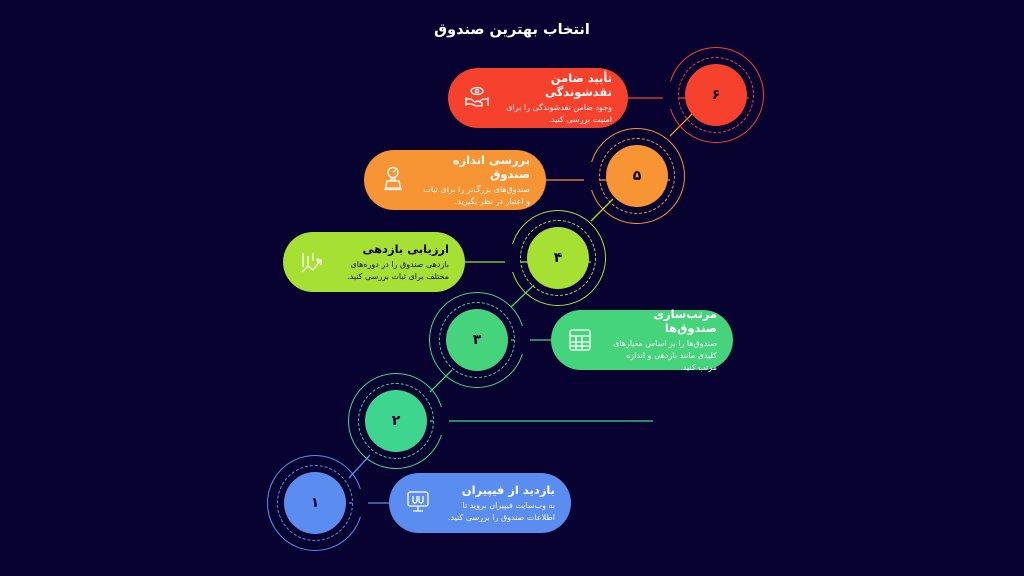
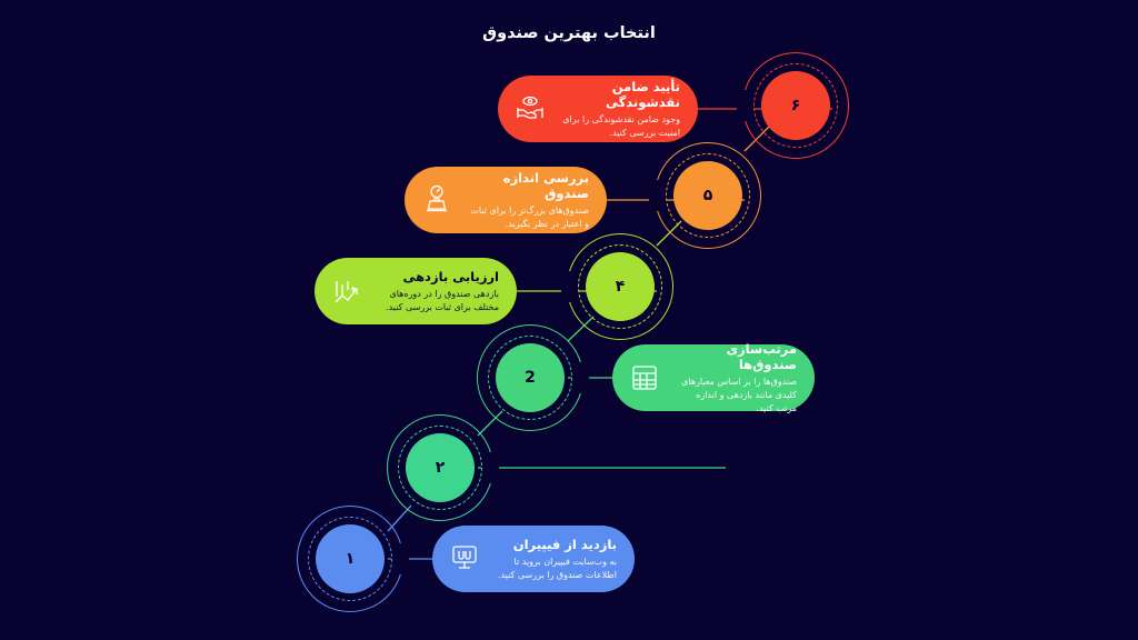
  انتخاب بهترین صندوق
  ۱
  بازدید از فیپیران
  به وب‌سایت فیپیران بروید تا اطلاعات صندوق را بررسی کنید.
  ۲
- ۳
+ 2
  مرتب‌سازی صندوق‌ها
  صندوق‌ها را بر اساس معیارهای کلیدی مانند بازدهی و اندازه مرتب کنید.
  ۴
  ارزیابی بازدهی
  بازدهی صندوق را در دوره‌های مختلف برای ثبات بررسی کنید.
  ۵
  بررسی اندازه صندوق
  صندوق‌های بزرگ‌تر را برای ثبات و اعتبار در نظر بگیرید.
  ۶
  تأیید ضامن نقدشوندگی
  وجود ضامن نقدشوندگی را برای امنیت بررسی کنید.
